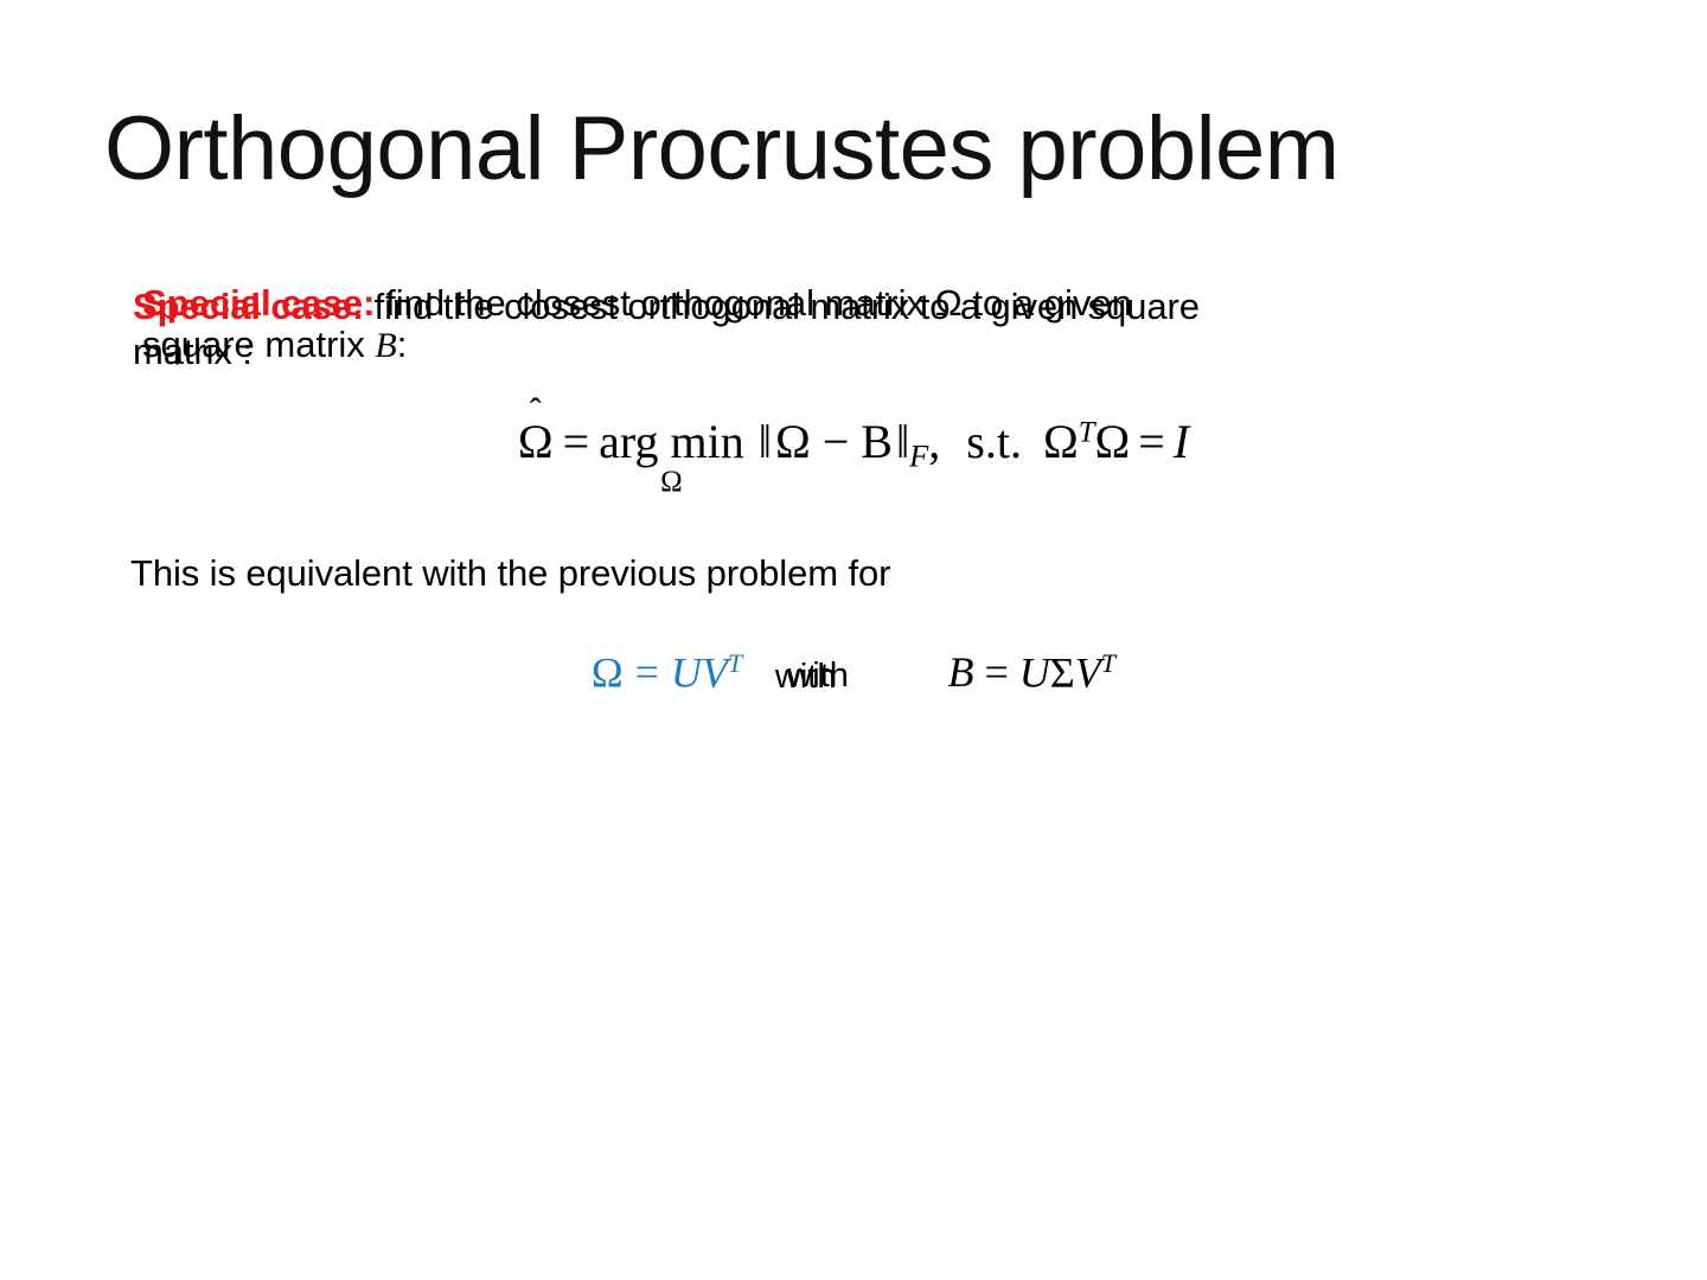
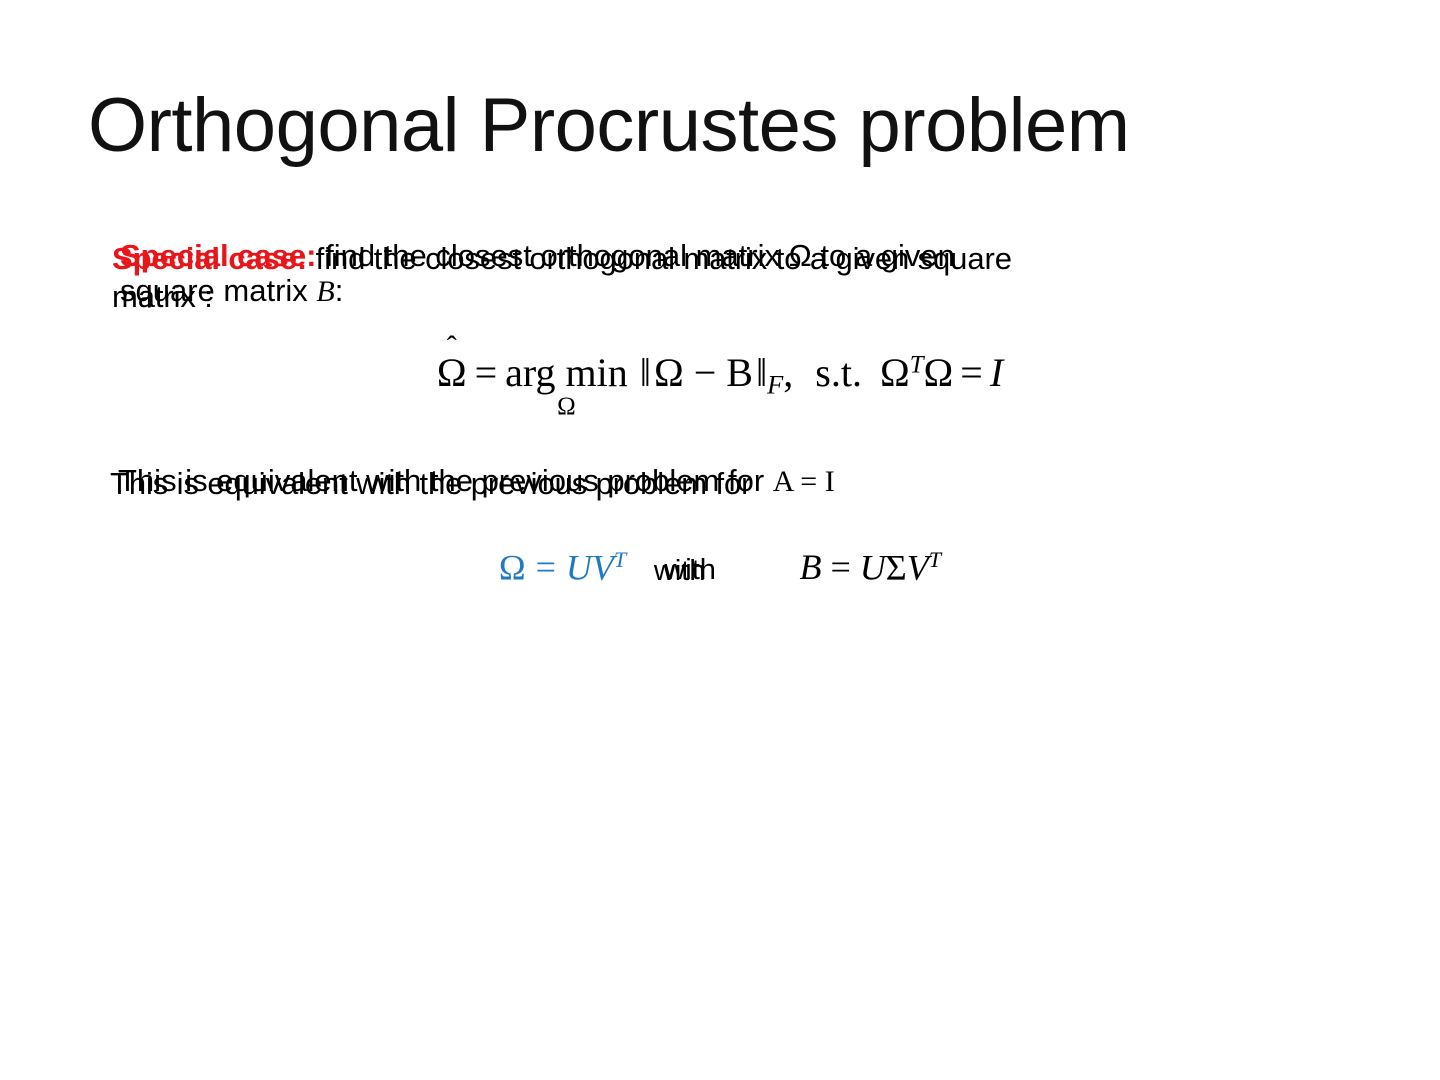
  Orthogonal Procrustes problem
  Special case: find the closest orthogonal matrix to a given square
  matrix :
  Special case: find the closest orthogonal matrix Ω to a given
  square matrix B:
  ˆ
  Ω = arg min
  Ω
  ‖Ω − B‖F, s.t. ΩTΩ = I
  This is equivalent with the previous problem for
+ This is equivalent with the previous problem for A = I
  Ω = UVT withwith B = UΣVT
